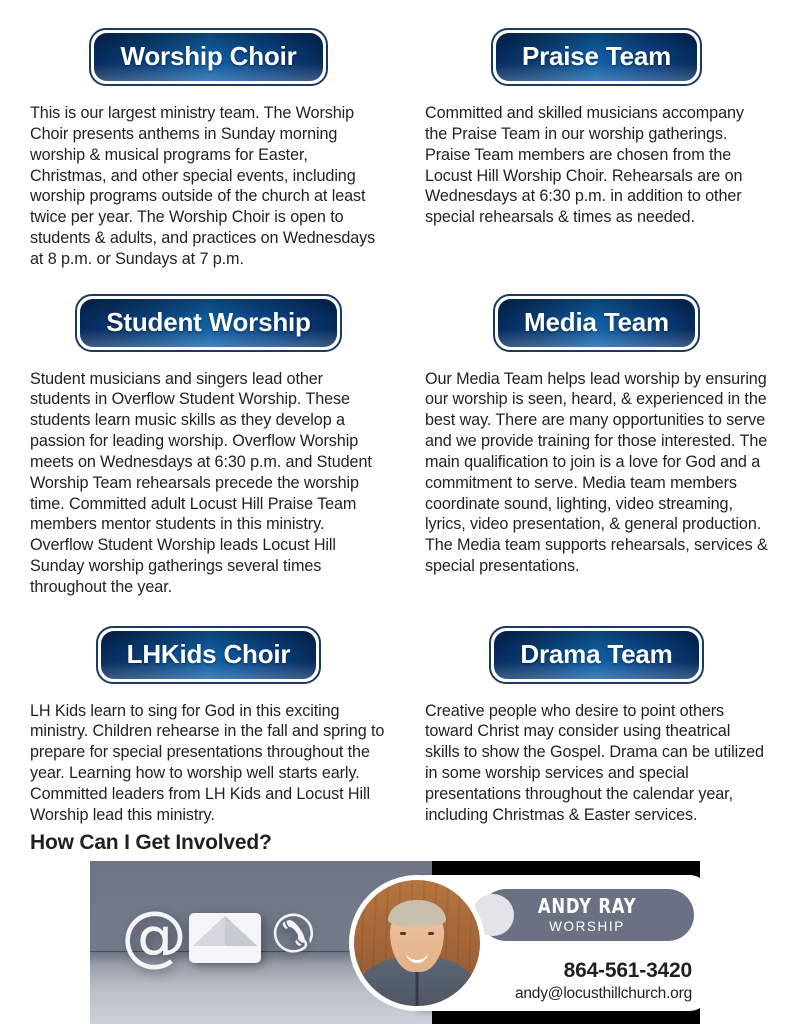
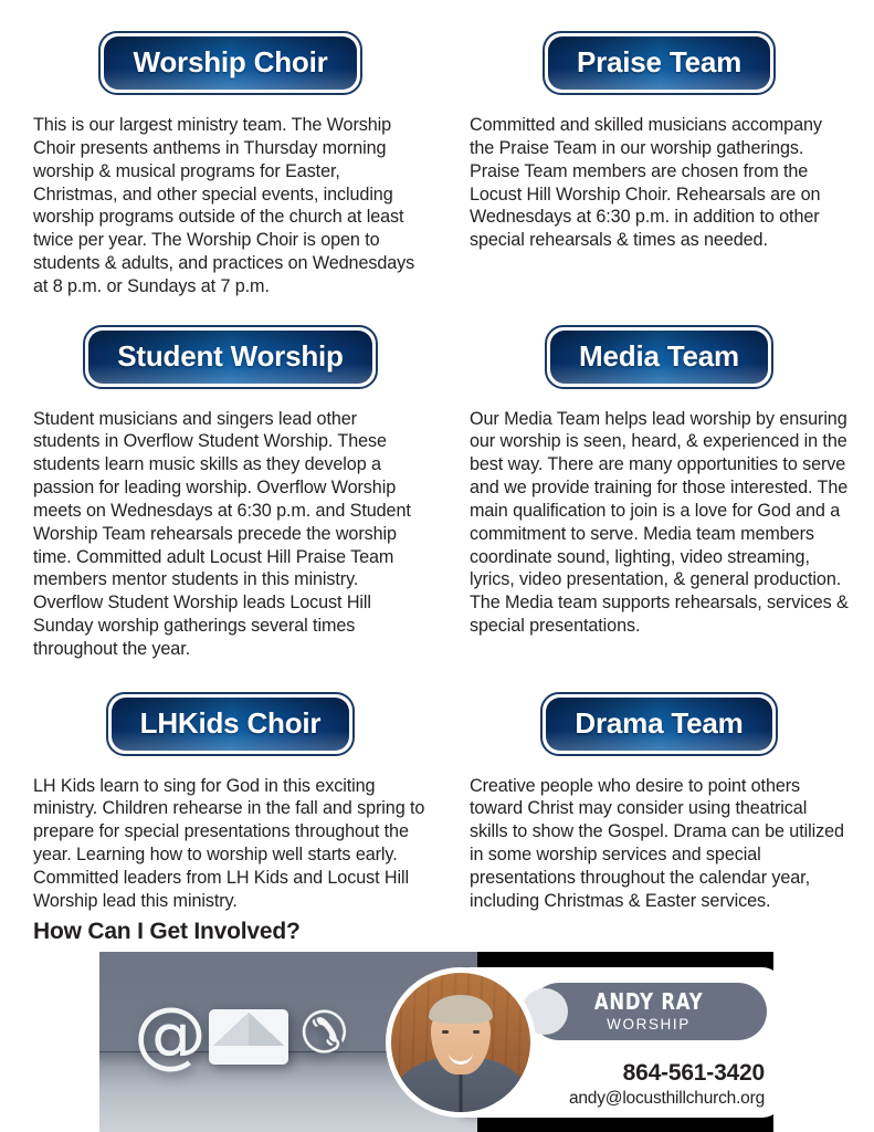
  Worship Choir
- This is our largest ministry team. The Worship Choir presents anthems in Sunday morning worship & musical programs for Easter, Christmas, and other special events, including worship programs outside of the church at least twice per year. The Worship Choir is open to students & adults, and practices on Wednesdays at 8 p.m. or Sundays at 7 p.m.
+ This is our largest ministry team. The Worship Choir presents anthems in Thursday morning worship & musical programs for Easter, Christmas, and other special events, including worship programs outside of the church at least twice per year. The Worship Choir is open to students & adults, and practices on Wednesdays at 8 p.m. or Sundays at 7 p.m.
  Praise Team
  Committed and skilled musicians accompany the Praise Team in our worship gatherings. Praise Team members are chosen from the Locust Hill Worship Choir. Rehearsals are on Wednesdays at 6:30 p.m. in addition to other special rehearsals & times as needed.
  Student Worship
  Student musicians and singers lead other students in Overflow Student Worship. These students learn music skills as they develop a passion for leading worship. Overflow Worship meets on Wednesdays at 6:30 p.m. and Student Worship Team rehearsals precede the worship time. Committed adult Locust Hill Praise Team members mentor students in this ministry. Overflow Student Worship leads Locust Hill Sunday worship gatherings several times throughout the year.
  Media Team
  Our Media Team helps lead worship by ensuring our worship is seen, heard, & experienced in the best way. There are many opportunities to serve and we provide training for those interested. The main qualification to join is a love for God and a commitment to serve. Media team members coordinate sound, lighting, video streaming, lyrics, video presentation, & general production. The Media team supports rehearsals, services & special presentations.
  LHKids Choir
  LH Kids learn to sing for God in this exciting ministry. Children rehearse in the fall and spring to prepare for special presentations throughout the year. Learning how to worship well starts early. Committed leaders from LH Kids and Locust Hill Worship lead this ministry.
  Drama Team
  Creative people who desire to point others toward Christ may consider using theatrical skills to show the Gospel. Drama can be utilized in some worship services and special presentations throughout the calendar year, including Christmas & Easter services.
  How Can I Get Involved?
  @
  ANDY RAY
  WORSHIP
  864-561-3420
  andy@locusthillchurch.org
